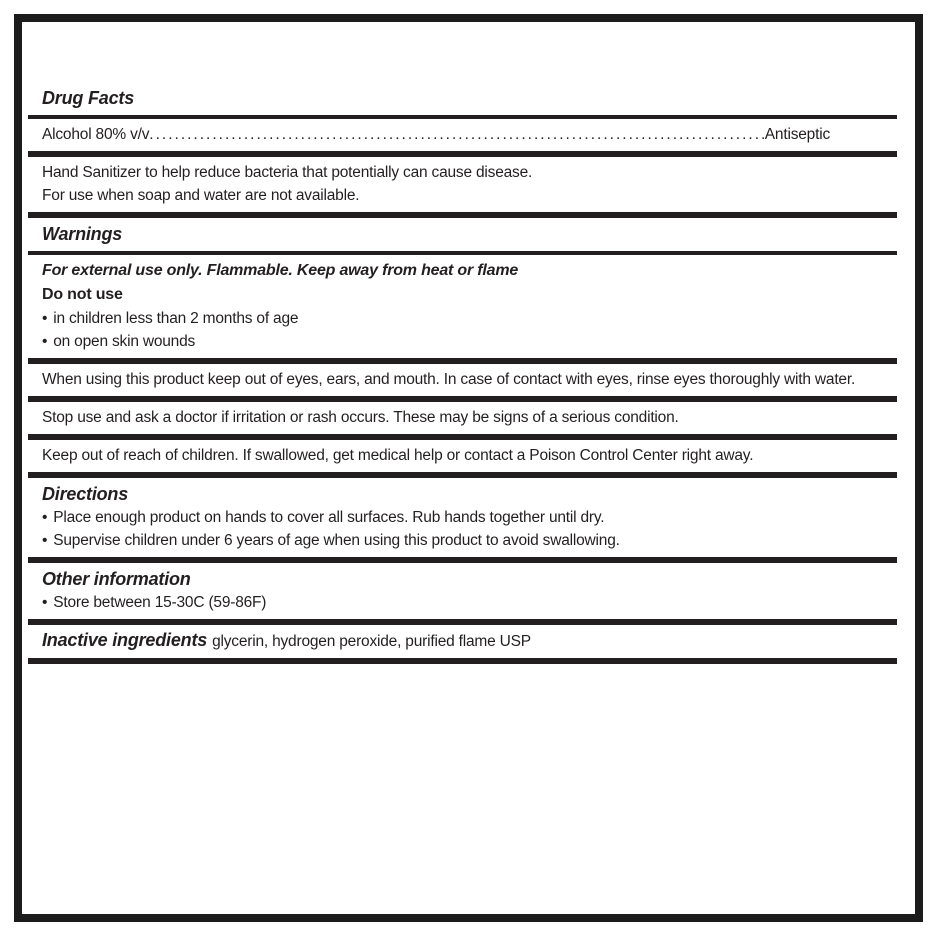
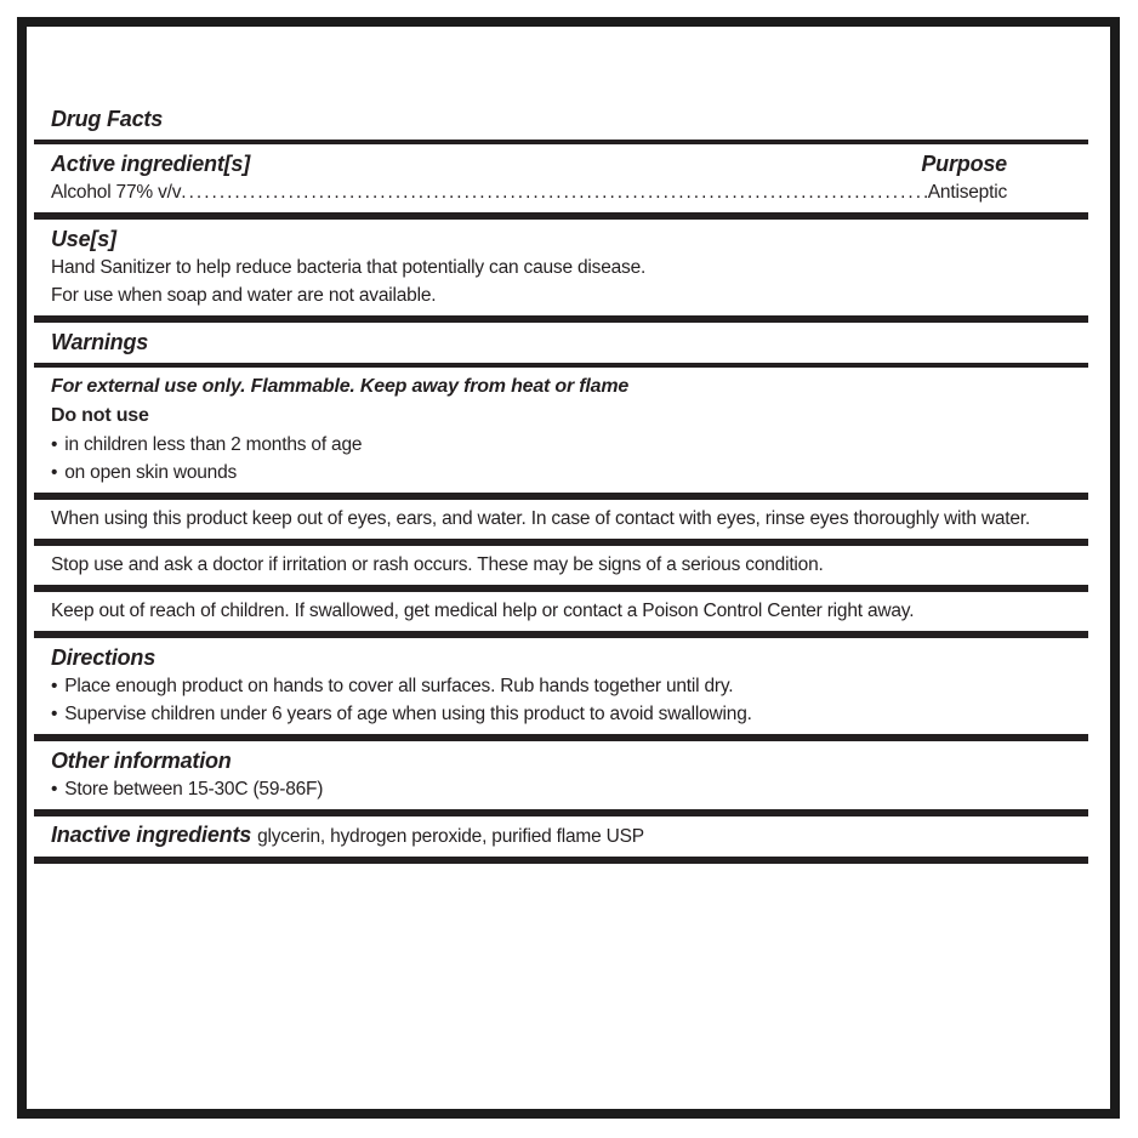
  Drug Facts
+ Active ingredient[s]
+ Purpose
- Alcohol 80% v/v
+ Alcohol 77% v/v
  Antiseptic
+ Use[s]
  Hand Sanitizer to help reduce bacteria that potentially can cause disease.
  For use when soap and water are not available.
  Warnings
  For external use only. Flammable. Keep away from heat or flame
  Do not use
  • in children less than 2 months of age
  • on open skin wounds
- When using this product keep out of eyes, ears, and mouth. In case of contact with eyes, rinse eyes thoroughly with water.
+ When using this product keep out of eyes, ears, and water. In case of contact with eyes, rinse eyes thoroughly with water.
  Stop use and ask a doctor if irritation or rash occurs. These may be signs of a serious condition.
  Keep out of reach of children. If swallowed, get medical help or contact a Poison Control Center right away.
  Directions
  • Place enough product on hands to cover all surfaces. Rub hands together until dry.
  • Supervise children under 6 years of age when using this product to avoid swallowing.
  Other information
  • Store between 15-30C (59-86F)
  Inactive ingredients glycerin, hydrogen peroxide, purified flame USP
